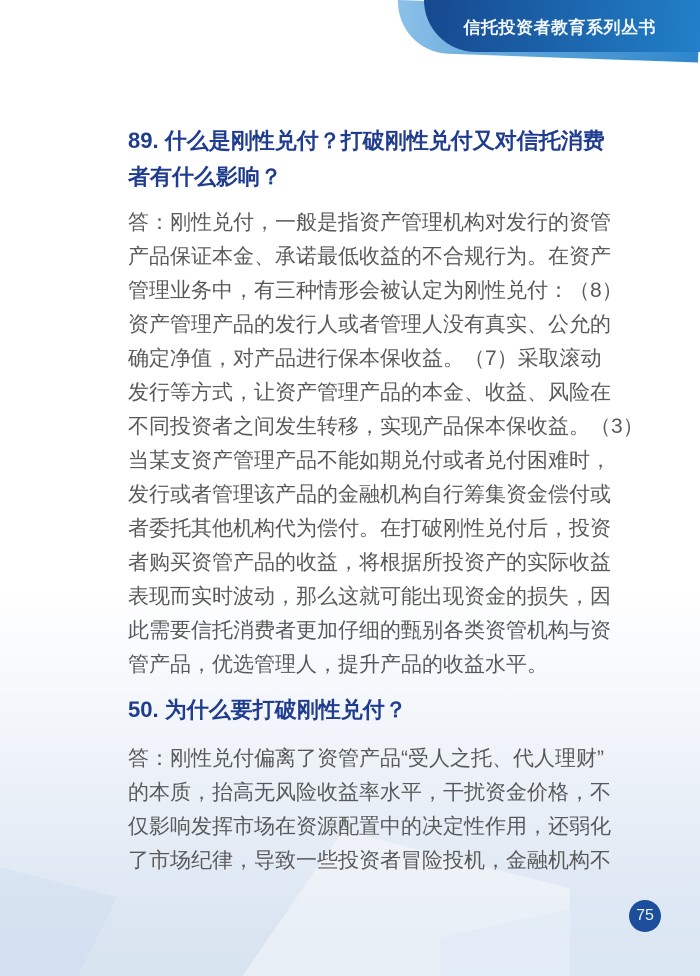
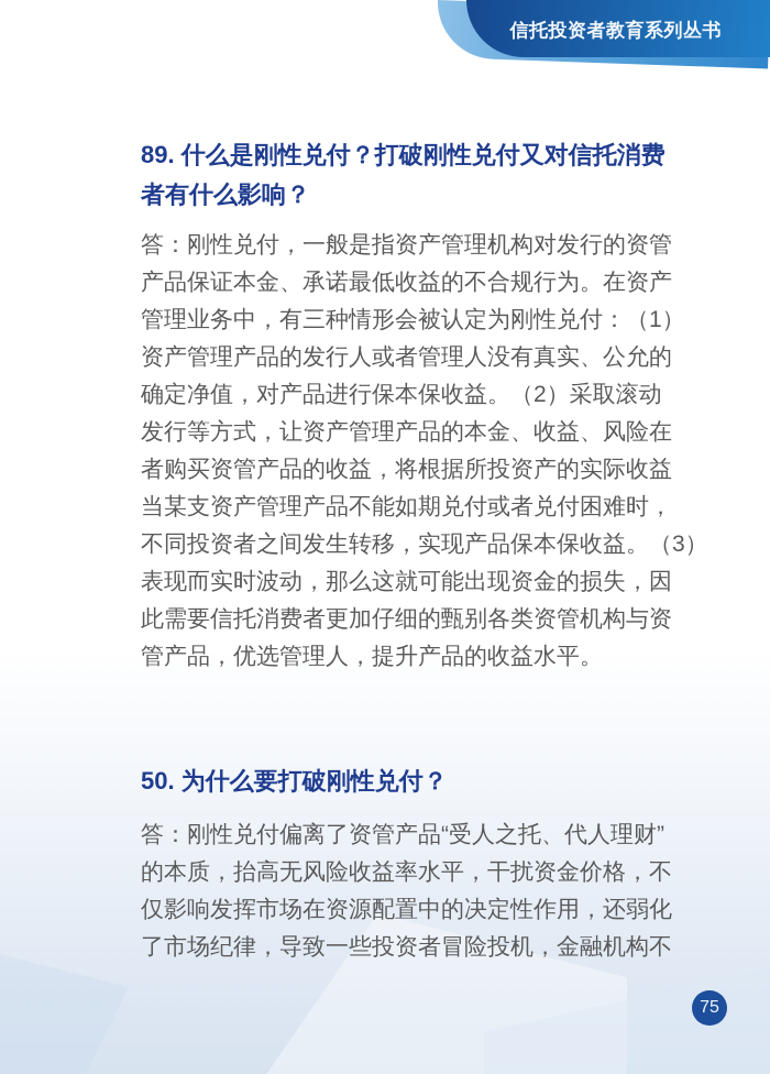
  信托投资者教育系列丛书
  89. 什么是刚性兑付？打破刚性兑付又对信托消费
  者有什么影响？
  答：刚性兑付，一般是指资产管理机构对发行的资管
  产品保证本金、承诺最低收益的不合规行为。在资产
- 管理业务中，有三种情形会被认定为刚性兑付：（8）
+ 管理业务中，有三种情形会被认定为刚性兑付：（1）
  资产管理产品的发行人或者管理人没有真实、公允的
- 确定净值，对产品进行保本保收益。（7）采取滚动
+ 确定净值，对产品进行保本保收益。（2）采取滚动
  发行等方式，让资产管理产品的本金、收益、风险在
- 不同投资者之间发生转移，实现产品保本保收益。（3）
+ 者购买资管产品的收益，将根据所投资产的实际收益
  当某支资产管理产品不能如期兑付或者兑付困难时，
- 发行或者管理该产品的金融机构自行筹集资金偿付或
- 者委托其他机构代为偿付。在打破刚性兑付后，投资
- 者购买资管产品的收益，将根据所投资产的实际收益
+ 不同投资者之间发生转移，实现产品保本保收益。（3）
  表现而实时波动，那么这就可能出现资金的损失，因
  此需要信托消费者更加仔细的甄别各类资管机构与资
  管产品，优选管理人，提升产品的收益水平。
  50. 为什么要打破刚性兑付？
  答：刚性兑付偏离了资管产品“受人之托、代人理财”
  的本质，抬高无风险收益率水平，干扰资金价格，不
  仅影响发挥市场在资源配置中的决定性作用，还弱化
  了市场纪律，导致一些投资者冒险投机，金融机构不
  75
